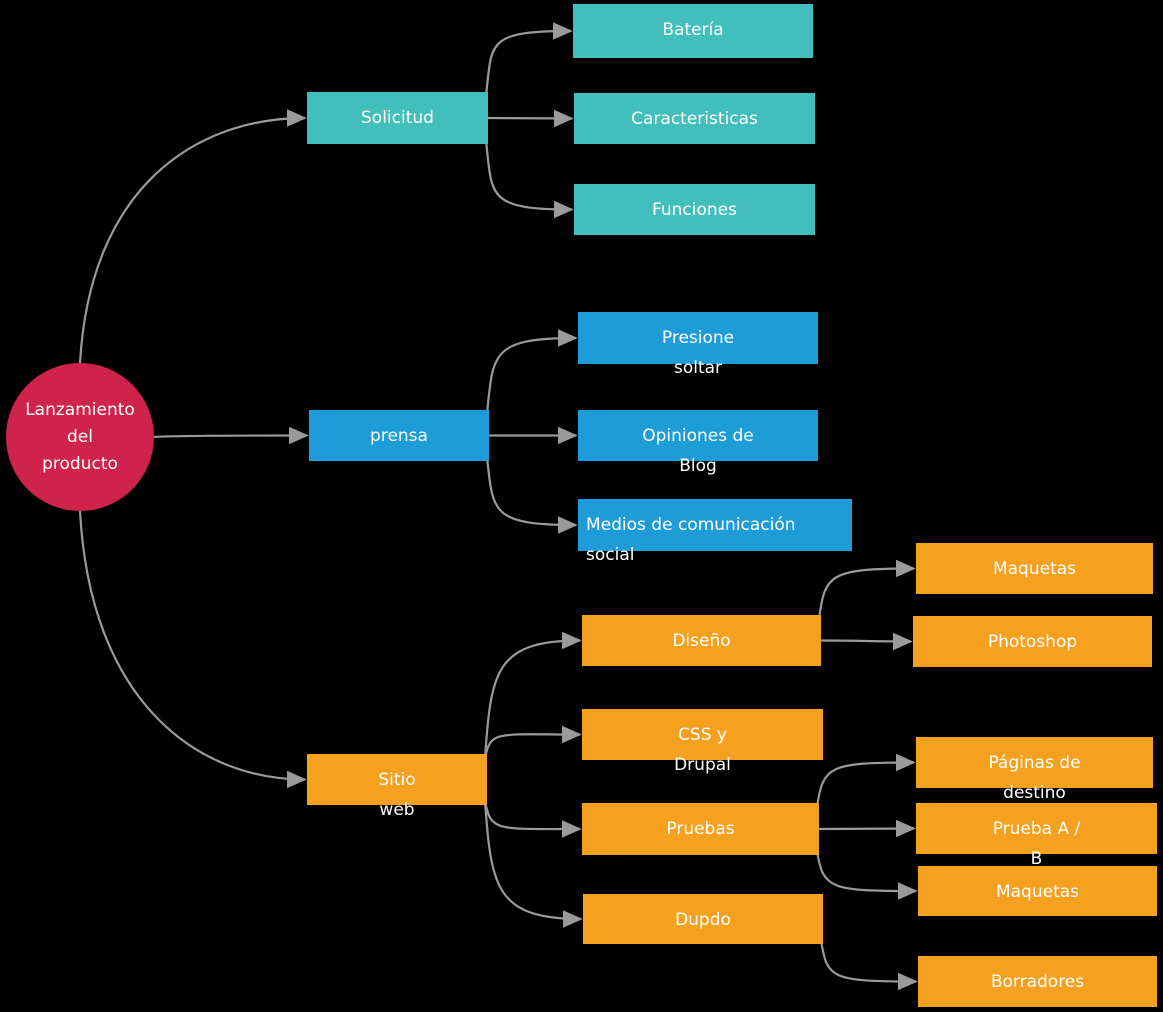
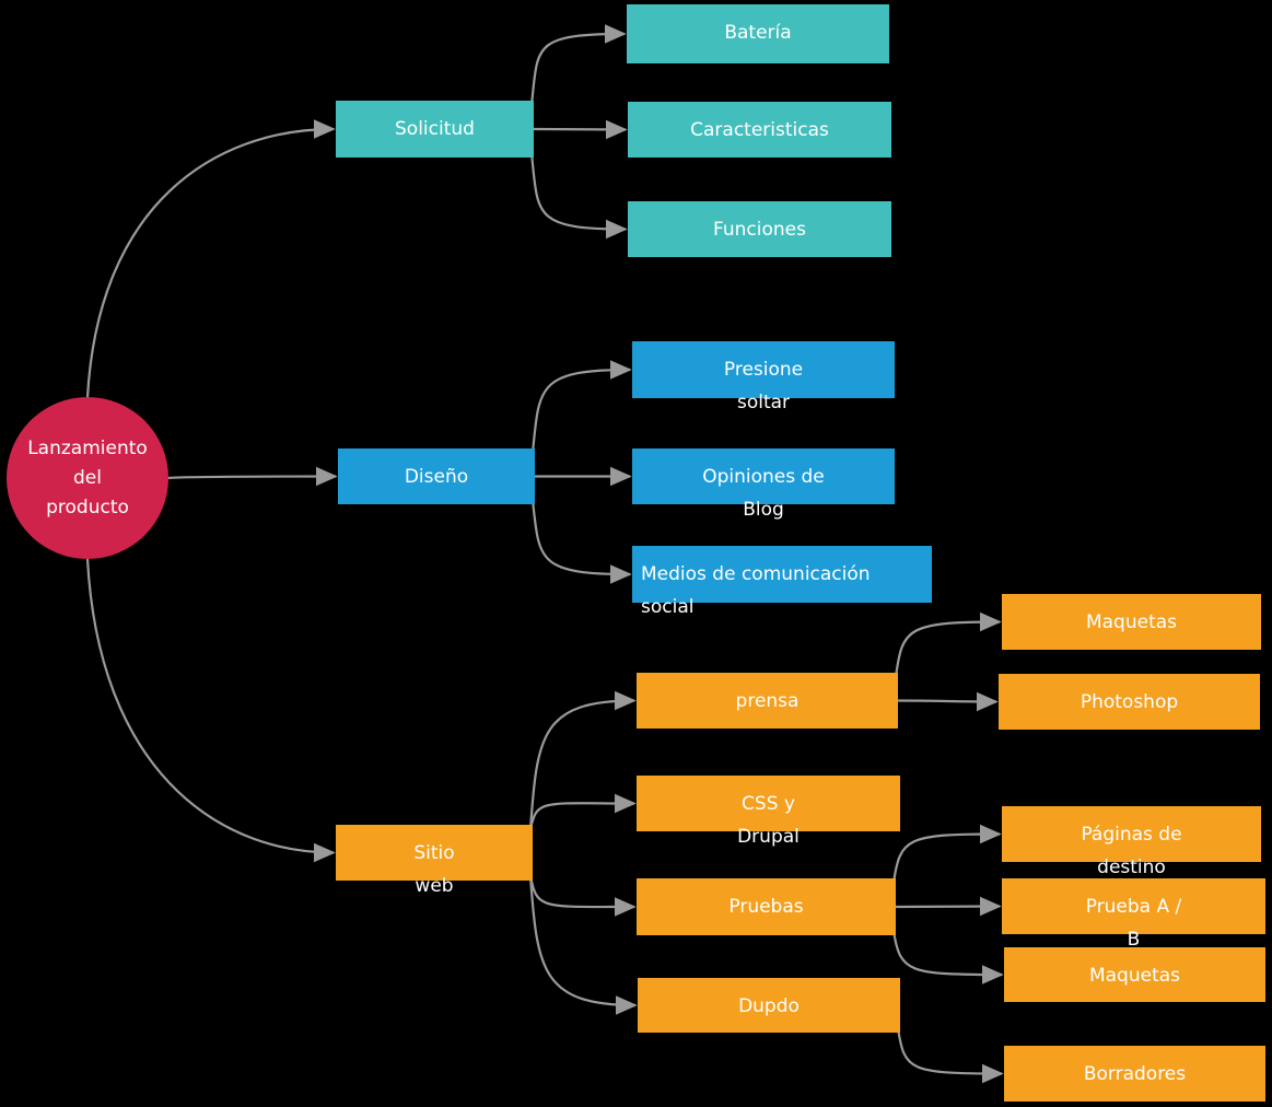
  Lanzamiento
  del
  producto
  Solicitud
  Batería
  Caracteristicas
  Funciones
- prensa
+ Diseño
  Presione
  soltar
  Opiniones de
  Blog
  Medios de comunicación
  social
  Sitio
  web
- Diseño
+ prensa
  CSS y
  Drupal
  Pruebas
  Dupdo
  Maquetas
  Photoshop
  Páginas de
  destino
  Prueba A /
  B
  Maquetas
  Borradores
